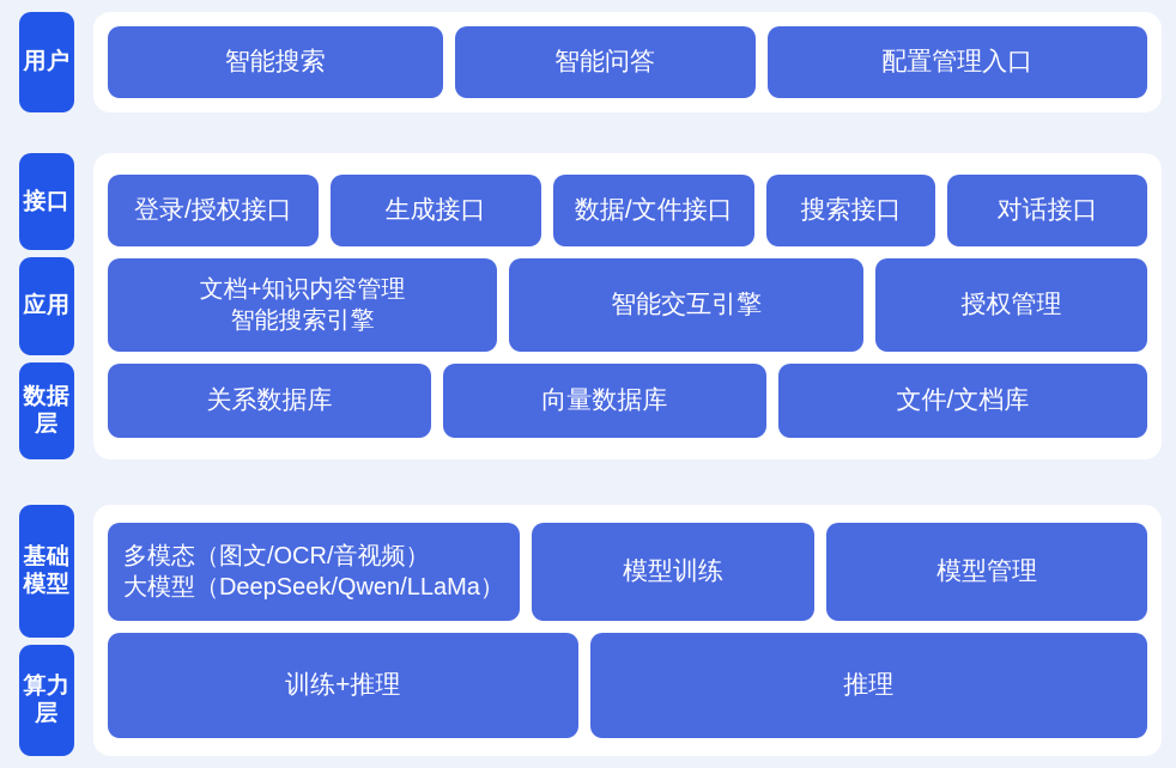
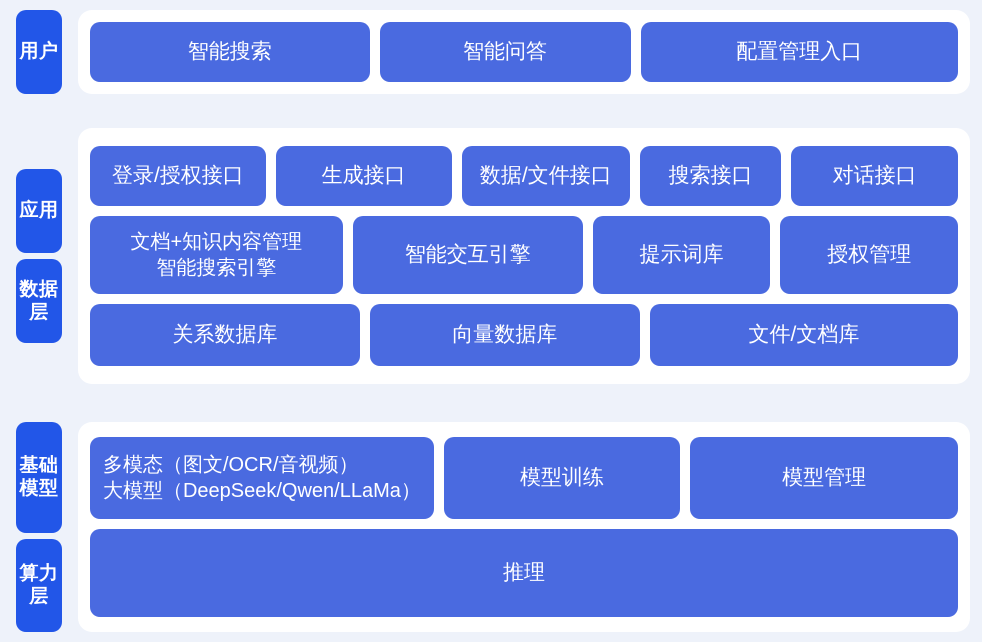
  用户
  智能搜索
  智能问答
  配置管理入口
- 接口
  应用
  数据层
  登录/授权接口
  生成接口
  数据/文件接口
  搜索接口
  对话接口
  文档+知识内容管理
  智能搜索引擎
  智能交互引擎
+ 提示词库
  授权管理
  关系数据库
  向量数据库
  文件/文档库
  基础模型
  算力层
  多模态（图文/OCR/音视频）
  大模型（DeepSeek/Qwen/LLaMa）
  模型训练
  模型管理
- 训练+推理
  推理
